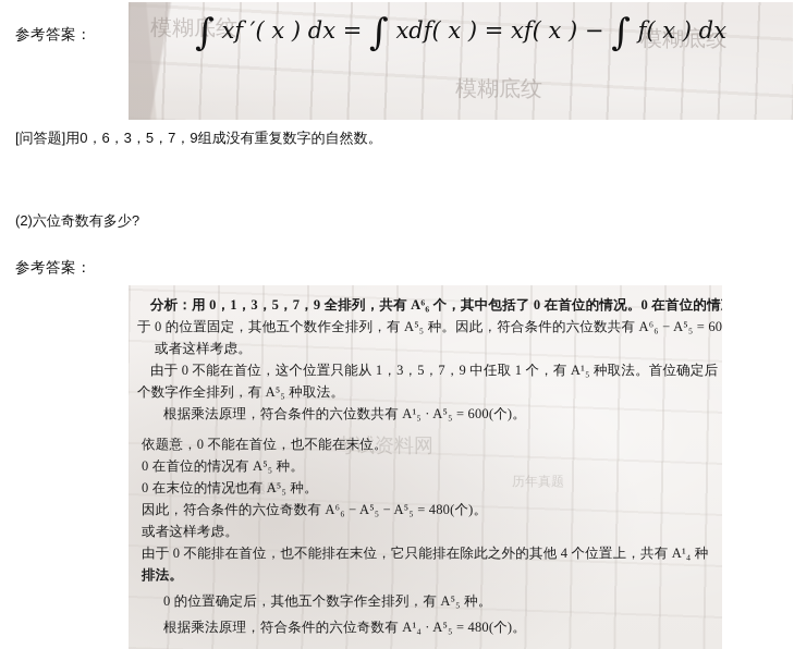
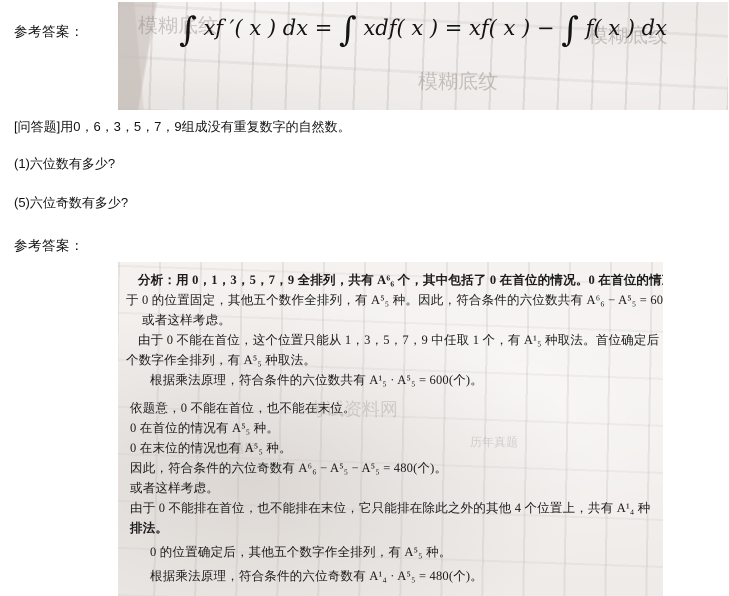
  参考答案：
  模糊底纹
  模糊底纹
  模糊底纹
  ∫ xf ′( x ) dx = ∫ xdf( x ) = xf( x ) − ∫ f( x ) dx
  [问答题]用0，6，3，5，7，9组成没有重复数字的自然数。
+ (1)六位数有多少?
- (2)六位奇数有多少?
+ (5)六位奇数有多少?
  参考答案：
  考试资料网
  历年真题
  在线题库
  分析：用 0，1，3，5，7，9 全排列，共有 A⁶₆ 个，其中包括了 0 在首位的情况。0 在首位的情
  于 0 的位置固定，其他五个数作全排列，有 A⁵₅ 种。因此，符合条件的六位数共有 A⁶₆ − A⁵₅ = 60
  或者这样考虑。
  由于 0 不能在首位，这个位置只能从 1，3，5，7，9 中任取 1 个，有 A¹₅ 种取法。首位确定后
  个数字作全排列，有 A⁵₅ 种取法。
  根据乘法原理，符合条件的六位数共有 A¹₅ · A⁵₅ = 600(个)。
  依题意，0 不能在首位，也不能在末位。
  0 在首位的情况有 A⁵₅ 种。
  0 在末位的情况也有 A⁵₅ 种。
  因此，符合条件的六位奇数有 A⁶₆ − A⁵₅ − A⁵₅ = 480(个)。
  或者这样考虑。
  由于 0 不能排在首位，也不能排在末位，它只能排在除此之外的其他 4 个位置上，共有 A¹₄ 种
  排法。
  0 的位置确定后，其他五个数字作全排列，有 A⁵₅ 种。
  根据乘法原理，符合条件的六位奇数有 A¹₄ · A⁵₅ = 480(个)。
